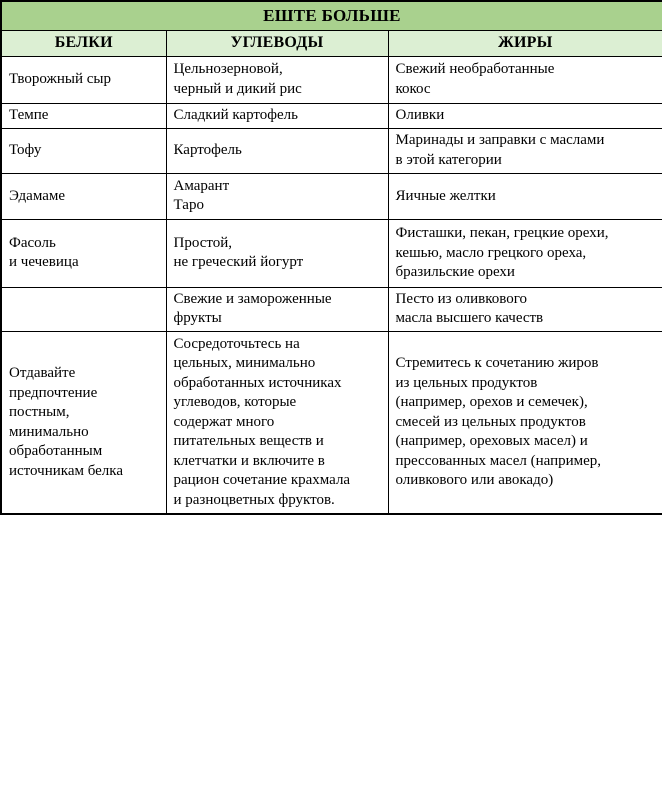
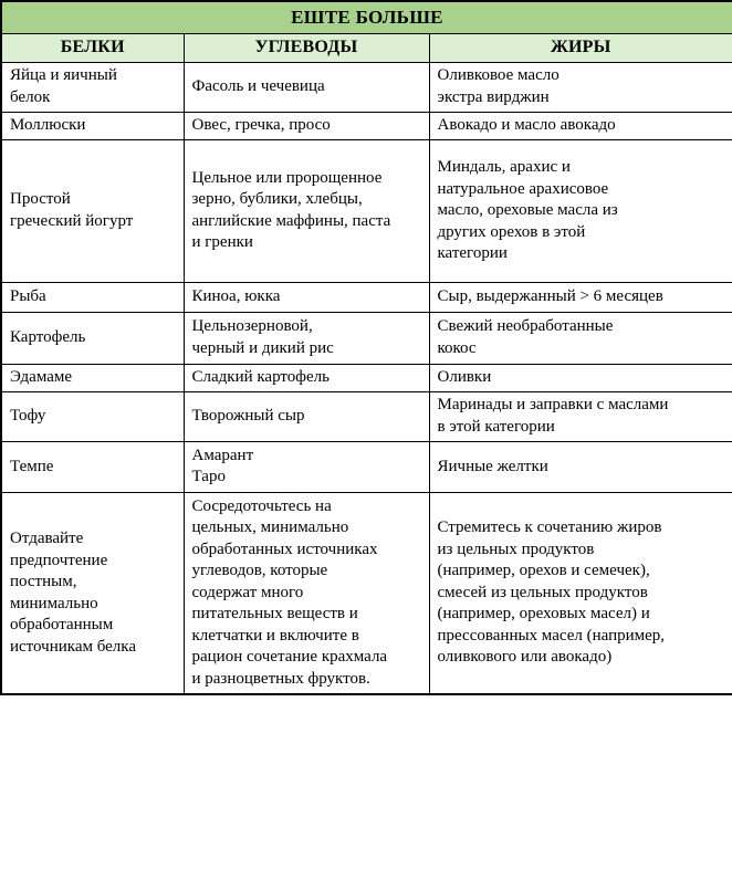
  ЕШТЕ БОЛЬШЕ
  БЕЛКИ	УГЛЕВОДЫ	ЖИРЫ
+ Яйца и яичный белок	Фасоль и чечевица	Оливковое масло экстра вирджин
+ Моллюски	Овес, гречка, просо	Авокадо и масло авокадо
+ Простой греческий йогурт	Цельное или пророщенное зерно, бублики, хлебцы, английские маффины, паста и гренки	Миндаль, арахис и натуральное арахисовое масло, ореховые масла из других орехов в этой категории
+ Рыба	Киноа, юкка	Сыр, выдержанный > 6 месяцев
- Творожный сыр	Цельнозерновой, черный и дикий рис	Свежий необработанные кокос
+ Картофель	Цельнозерновой, черный и дикий рис	Свежий необработанные кокос
- Темпе	Сладкий картофель	Оливки
+ Эдамаме	Сладкий картофель	Оливки
- Тофу	Картофель	Маринады и заправки с маслами в этой категории
+ Тофу	Творожный сыр	Маринады и заправки с маслами в этой категории
- Эдамаме	Амарант Таро	Яичные желтки
+ Темпе	Амарант Таро	Яичные желтки
- Фасоль и чечевица	Простой, не греческий йогурт	Фисташки, пекан, грецкие орехи, кешью, масло грецкого ореха, бразильские орехи
- 	Свежие и замороженные фрукты	Песто из оливкового масла высшего качеств
  Отдавайте предпочтение постным, минимально обработанным источникам белка	Сосредоточьтесь на цельных, минимально обработанных источниках углеводов, которые содержат много питательных веществ и клетчатки и включите в рацион сочетание крахмала и разноцветных фруктов.	Стремитесь к сочетанию жиров из цельных продуктов (например, орехов и семечек), смесей из цельных продуктов (например, ореховых масел) и прессованных масел (например, оливкового или авокадо)
